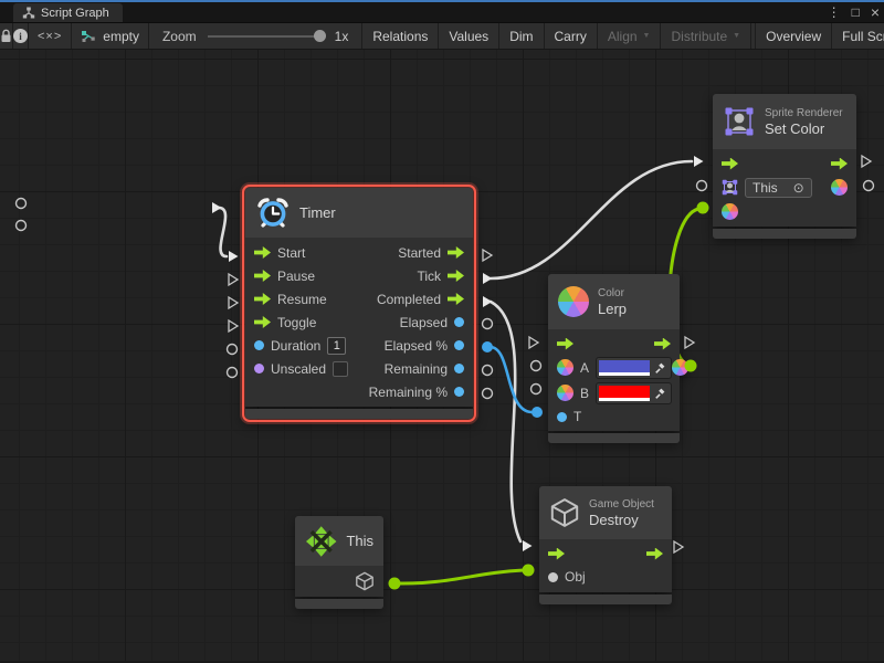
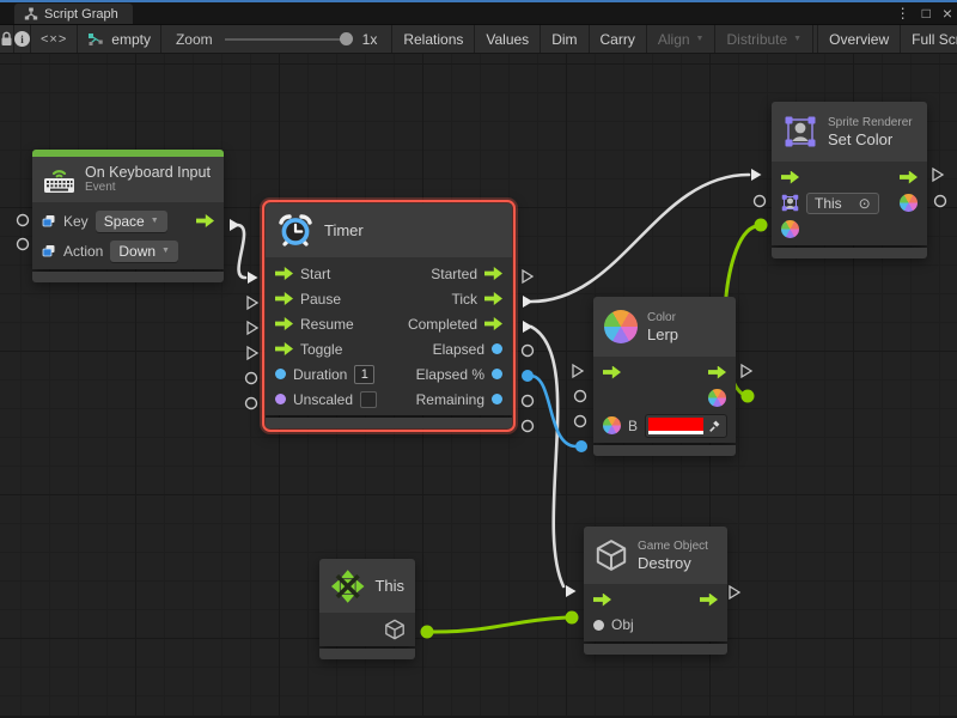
  Script Graph
  ⋮
  □
  ×
  i
  <×>
  empty
  Zoom
  1x
  Relations
  Values
  Dim
  Carry
  Align
  Distribute
  Overview
+ On Keyboard Input
+ Event
+ Key
+ Space
+ Action
+ Down
  Timer
  Start
  Started
  Pause
  Tick
  Resume
  Completed
  Toggle
  Elapsed
  Duration
  1
  Elapsed %
  Unscaled
  Remaining
- Remaining %
  Color
  Lerp
- A
  B
- T
  Sprite Renderer
  Set Color
  This
  ⊙
  Game Object
  Destroy
  Obj
  This
